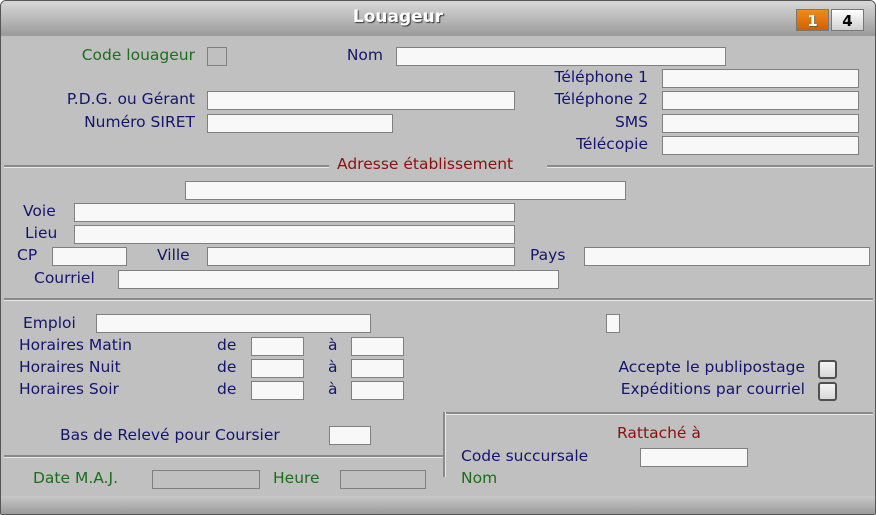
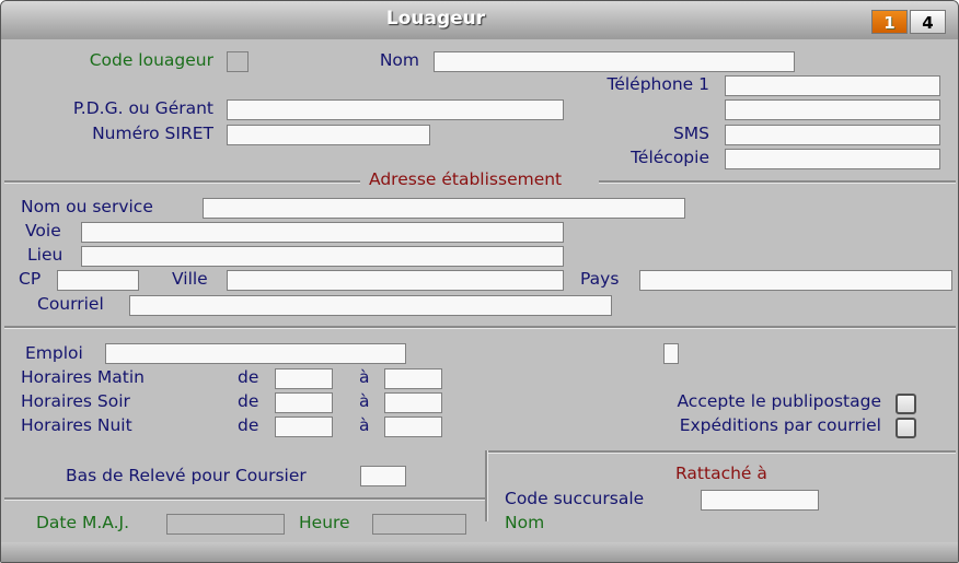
  Louageur
  1
  4
  Code louageur
  Nom
  Téléphone 1
  P.D.G. ou Gérant
- Téléphone 2
  Numéro SIRET
  SMS
  Télécopie
  Adresse établissement
+ Nom ou service
  Voie
  Lieu
  CP
  Ville
  Pays
  Courriel
  Emploi
  Horaires Matin
  de
  à
- Horaires Nuit
+ Horaires Soir
  de
  à
- Horaires Soir
+ Horaires Nuit
  de
  à
  Accepte le publipostage
  Expéditions par courriel
  Bas de Relevé pour Coursier
  Date M.A.J.
  Heure
  Rattaché à
  Code succursale
  Nom
